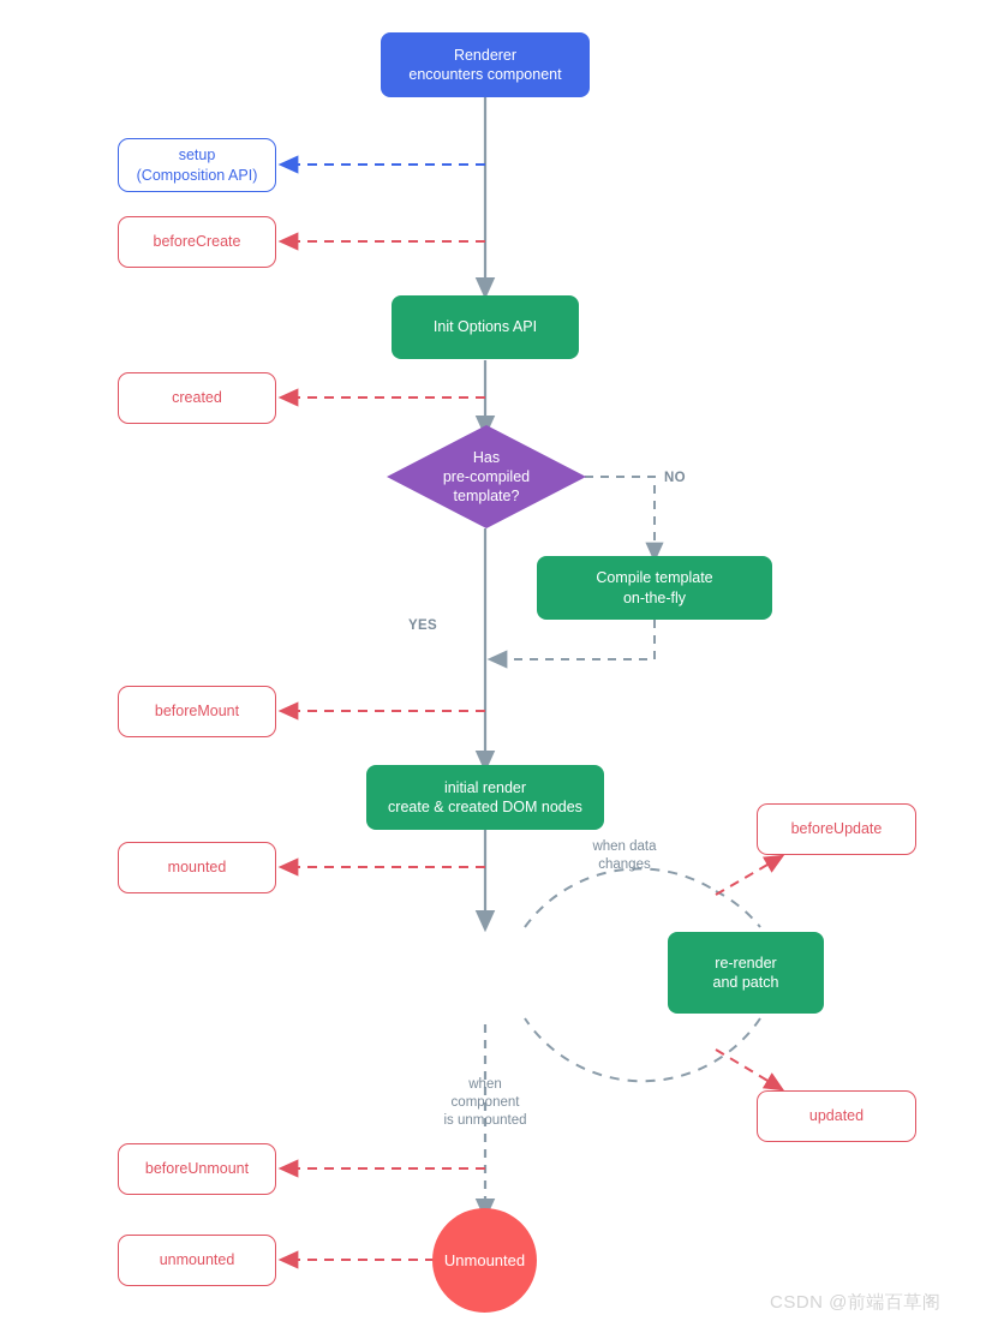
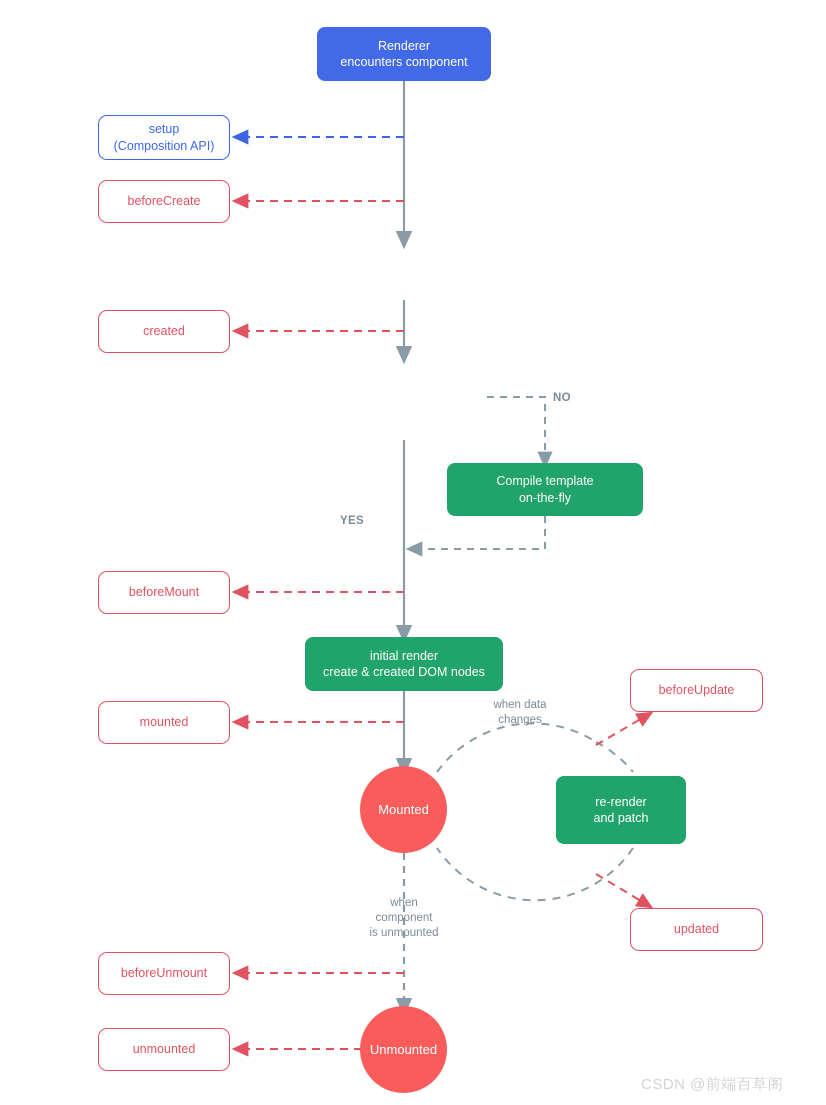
  Renderer
  encounters component
  setup
  (Composition API)
  beforeCreate
- Init Options API
  created
- Has
- pre-compiled
- template?
  NO
  Compile template
  on-the-fly
  YES
  beforeMount
  initial render
  create & created DOM nodes
  mounted
  beforeUpdate
  when data
  changes
+ Mounted
  re-render
  and patch
  updated
  when
  component
  is unmounted
  beforeUnmount
  unmounted
  Unmounted
  CSDN @前端百草阁
